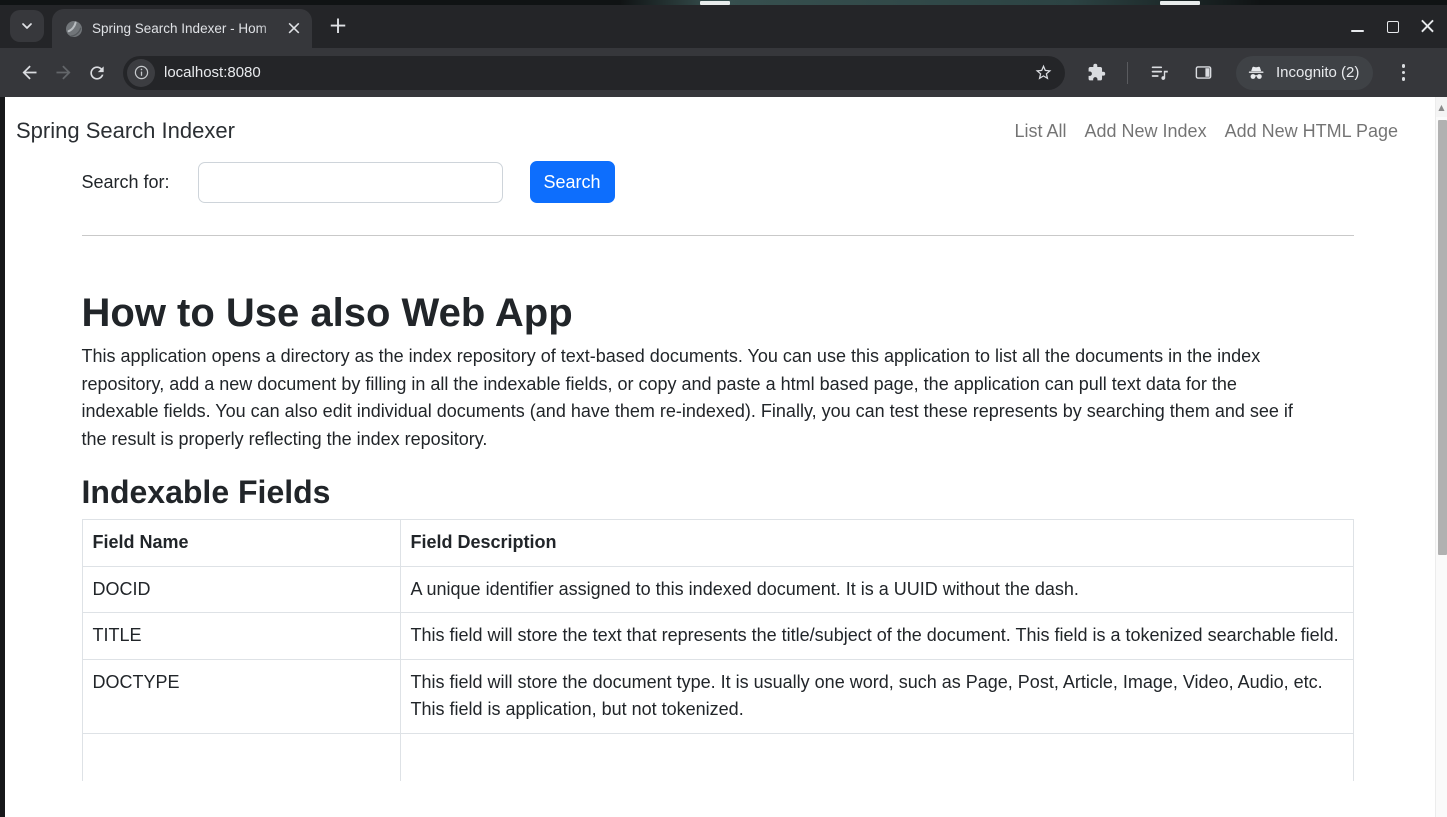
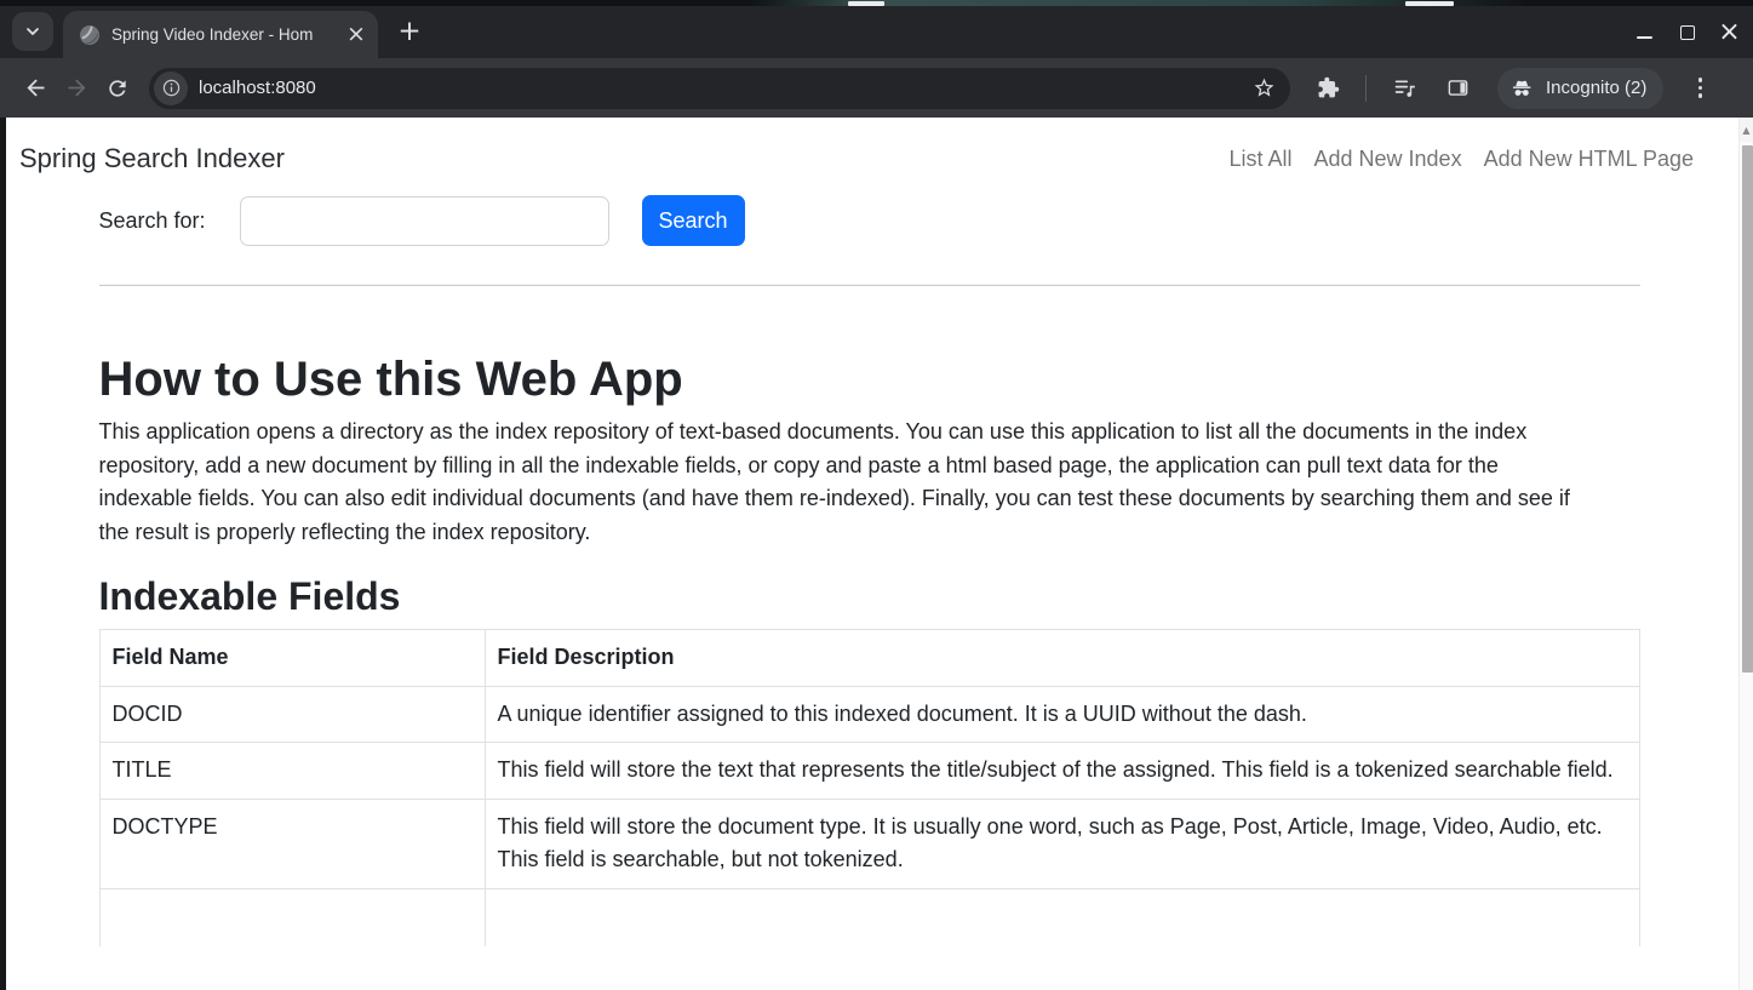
- Spring Search Indexer - Hom
+ Spring Video Indexer - Hom
  ×
  +
  ×
  localhost:8080
  Incognito (2)
  Spring Search Indexer
  List All
  Add New Index
  Add New HTML Page
  Search for:
  Search
- How to Use also Web App
+ How to Use this Web App
  This application opens a directory as the index repository of text-based documents. You can use this application to list all the documents in the index
  repository, add a new document by filling in all the indexable fields, or copy and paste a html based page, the application can pull text data for the
- indexable fields. You can also edit individual documents (and have them re-indexed). Finally, you can test these represents by searching them and see if
+ indexable fields. You can also edit individual documents (and have them re-indexed). Finally, you can test these documents by searching them and see if
  the result is properly reflecting the index repository.
  Indexable Fields
  Field Name	Field Description
  DOCID	A unique identifier assigned to this indexed document. It is a UUID without the dash.
- TITLE	This field will store the text that represents the title/subject of the document. This field is a tokenized searchable field.
+ TITLE	This field will store the text that represents the title/subject of the assigned. This field is a tokenized searchable field.
- DOCTYPE	This field will store the document type. It is usually one word, such as Page, Post, Article, Image, Video, Audio, etc. This field is application, but not tokenized.
+ DOCTYPE	This field will store the document type. It is usually one word, such as Page, Post, Article, Image, Video, Audio, etc. This field is searchable, but not tokenized.
  ▲
